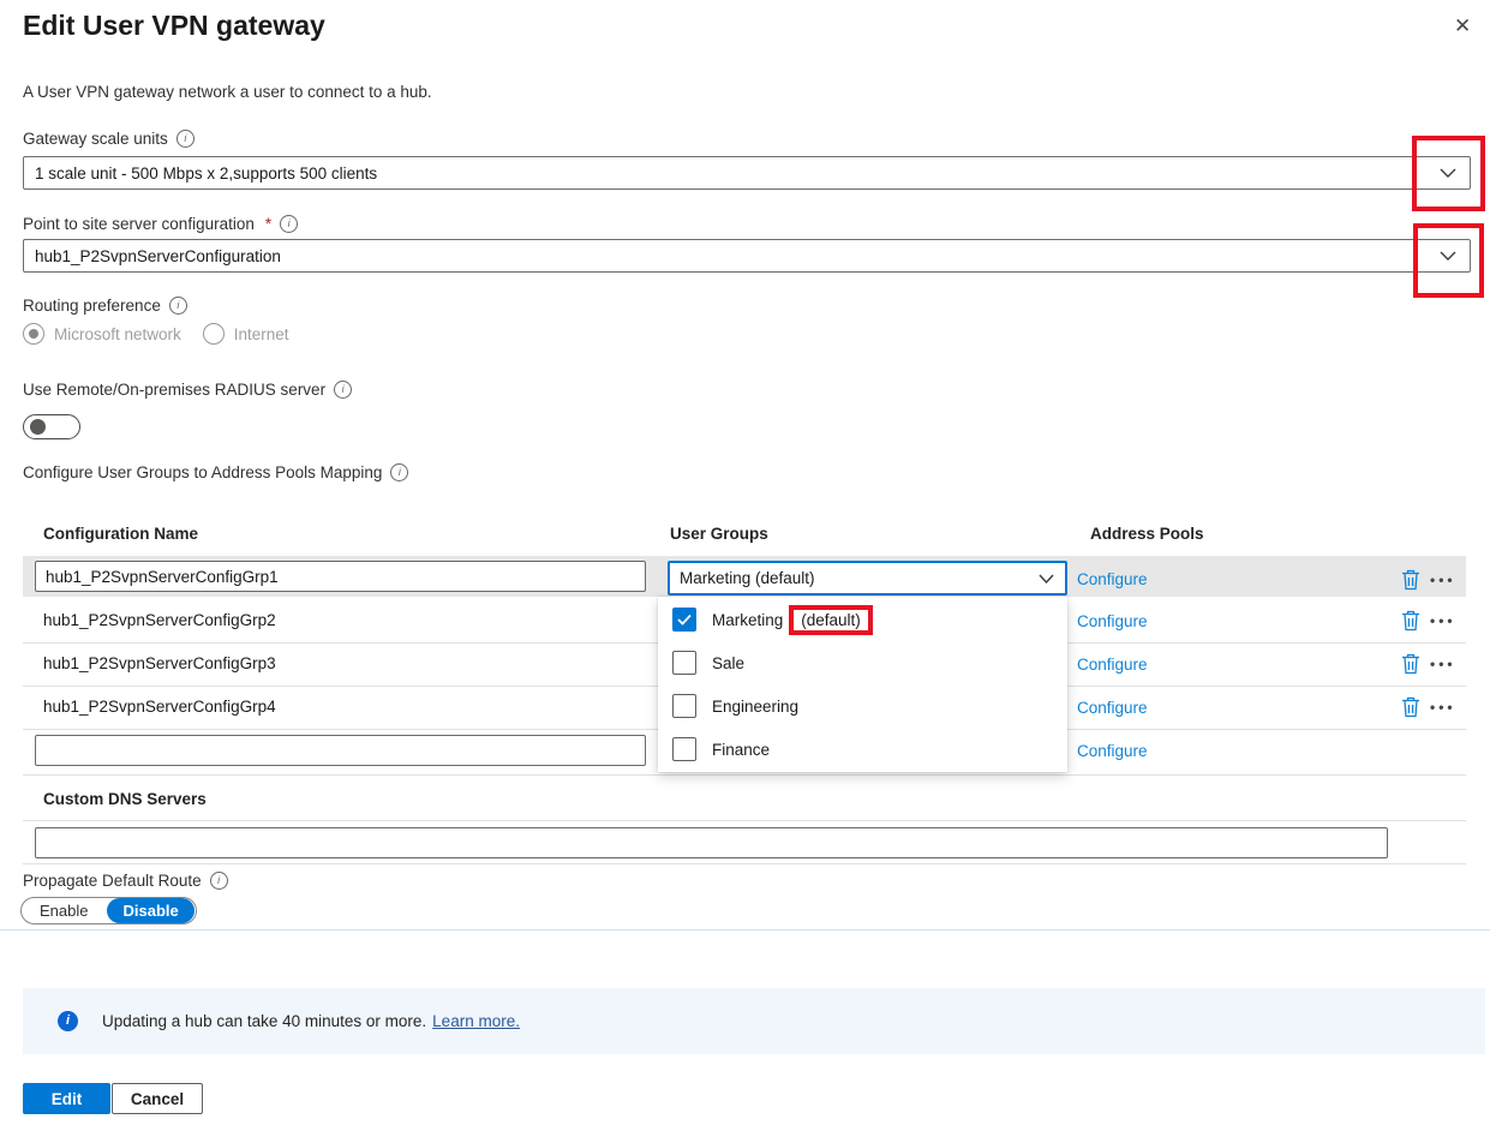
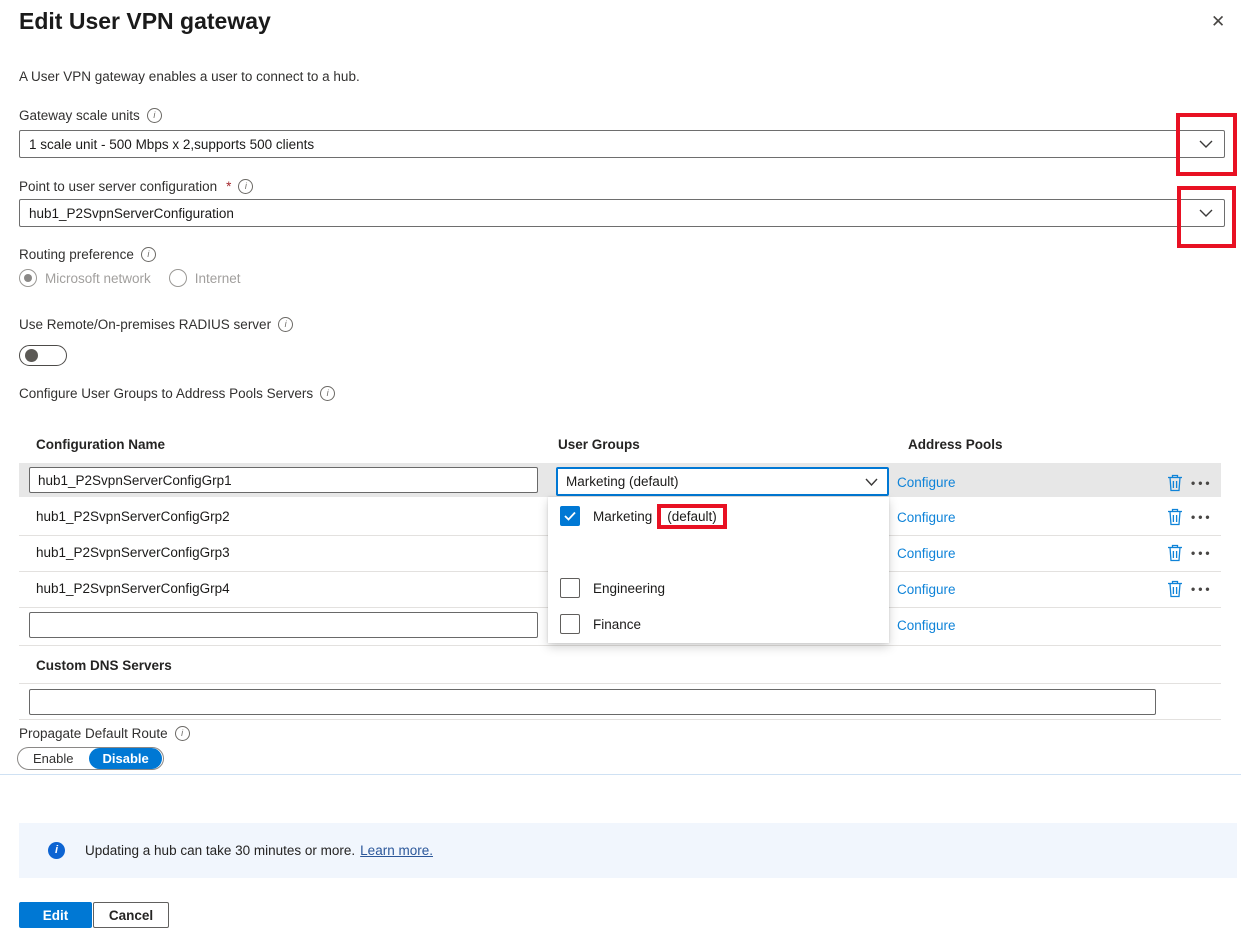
  Edit User VPN gateway
  ✕
- A User VPN gateway network a user to connect to a hub.
+ A User VPN gateway enables a user to connect to a hub.
  Gateway scale units
  i
  1 scale unit - 500 Mbps x 2,supports 500 clients
- Point to site server configuration
+ Point to user server configuration
  *
  i
  hub1_P2SvpnServerConfiguration
  Routing preference
  i
  Microsoft network
  Internet
  Use Remote/On-premises RADIUS server
  i
- Configure User Groups to Address Pools Mapping
+ Configure User Groups to Address Pools Servers
  i
  Configuration Name
  User Groups
  Address Pools
  hub1_P2SvpnServerConfigGrp1
  Marketing (default)
  Configure
  •••
  hub1_P2SvpnServerConfigGrp2
  Configure
  •••
  hub1_P2SvpnServerConfigGrp3
  Configure
  •••
  hub1_P2SvpnServerConfigGrp4
  Configure
  •••
  Configure
  Marketing (default)
- Sale
  Engineering
  Finance
  Custom DNS Servers
  Propagate Default Route
  i
  Enable
  Disable
  i
- Updating a hub can take 40 minutes or more.
+ Updating a hub can take 30 minutes or more.
  Learn more.
  Edit
  Cancel
